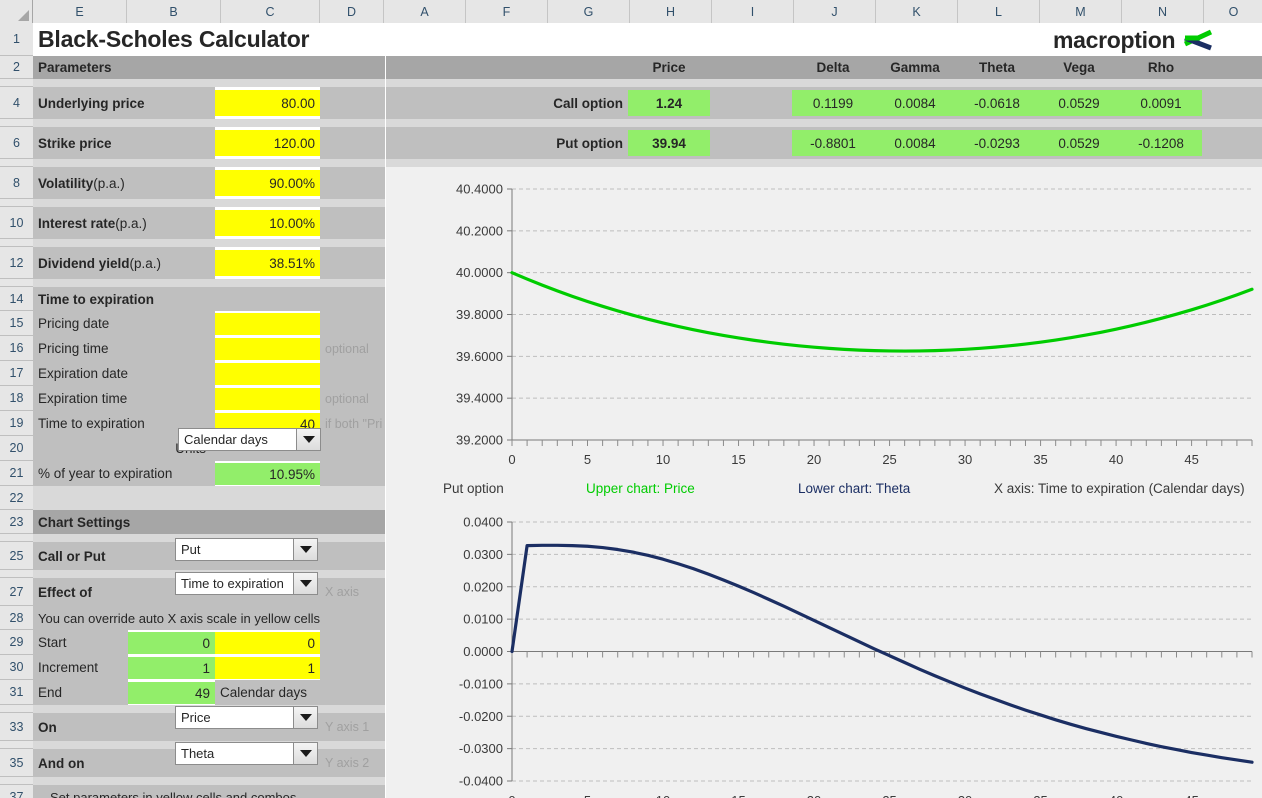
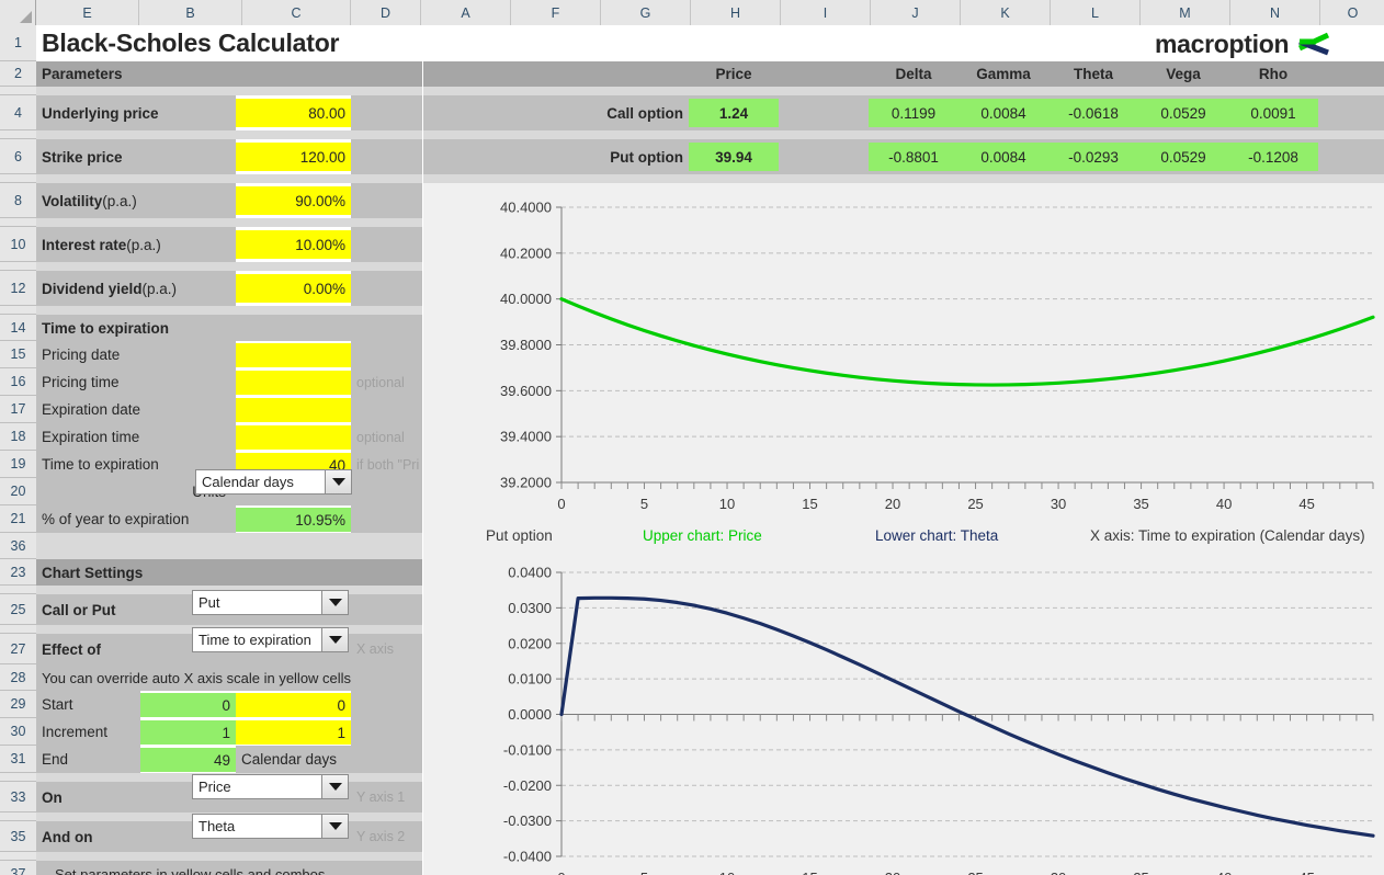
  E
  B
  C
  D
  A
  F
  G
  H
  I
  J
  K
  L
  M
  N
  O
  1
  2
  4
  6
  8
  10
  12
  14
  15
  16
  17
  18
  19
  20
  21
- 22
+ 36
  23
  25
  27
  28
  29
  30
  31
  33
  35
  37
  Black-Scholes Calculator
  macroption
  Parameters
  Price
  Delta
  Gamma
  Theta
  Vega
  Rho
  Underlying price
  80.00
  Call option
  1.24
  0.1199
  0.0084
  -0.0618
  0.0529
  0.0091
  Strike price
  120.00
  Put option
  39.94
  -0.8801
  0.0084
  -0.0293
  0.0529
  -0.1208
  Volatility
  (p.a.)
  90.00%
  Interest rate
  (p.a.)
  10.00%
  Dividend yield
  (p.a.)
- 38.51%
+ 0.00%
  Time to expiration
  Pricing date
  Pricing time
  optional
  Expiration date
  Expiration time
  optional
  Time to expiration
  40
  if both "Pri
  Calendar days
  % of year to expiration
  10.95%
  Chart Settings
  Call or Put
  Put
  Effect of
  Time to expiration
  X axis
  You can override auto X axis scale in yellow cells
  Start
  0
  0
  Increment
  1
  1
  End
  49
  Calendar days
  On
  Price
  Y axis 1
  And on
  Theta
  Y axis 2
  Set parameters in yellow cells and combos.
  39.2000
  39.4000
  39.6000
  39.8000
  40.0000
  40.2000
  40.4000
  0
  5
  10
  15
  20
  25
  30
  35
  40
  45
  Put option
  Upper chart: Price
  Lower chart: Theta
  X axis: Time to expiration (Calendar days)
  -0.0400
  -0.0300
  -0.0200
  -0.0100
  0.0000
  0.0100
  0.0200
  0.0300
  0.0400
